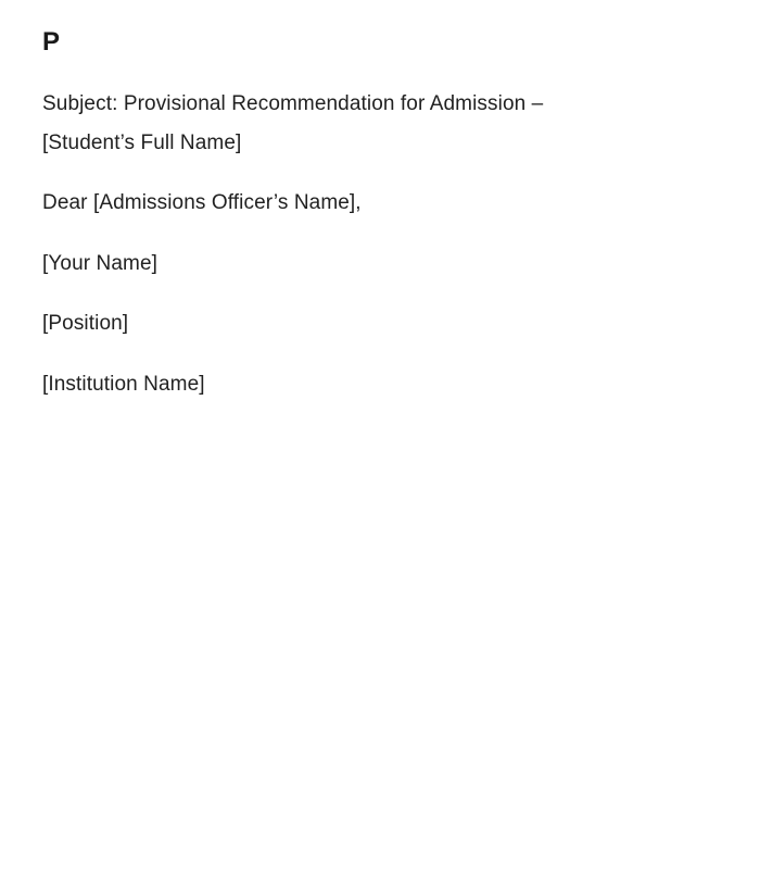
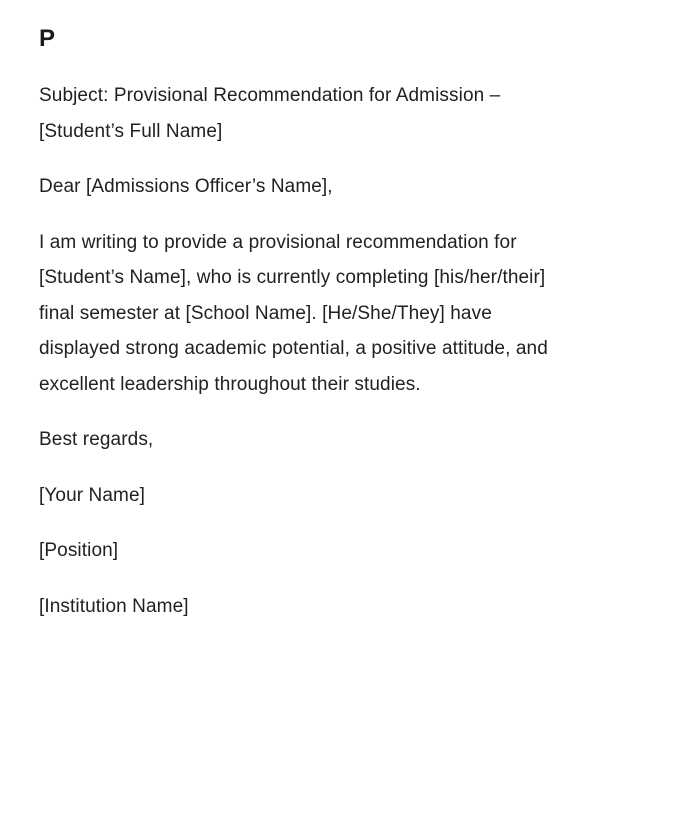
  P
  Subject: Provisional Recommendation for Admission –
  [Student’s Full Name]
  Dear [Admissions Officer’s Name],
+ I am writing to provide a provisional recommendation for
+ [Student’s Name], who is currently completing [his/her/their]
+ final semester at [School Name]. [He/She/They] have
+ displayed strong academic potential, a positive attitude, and
+ excellent leadership throughout their studies.
+ Best regards,
  [Your Name]
  [Position]
  [Institution Name]
